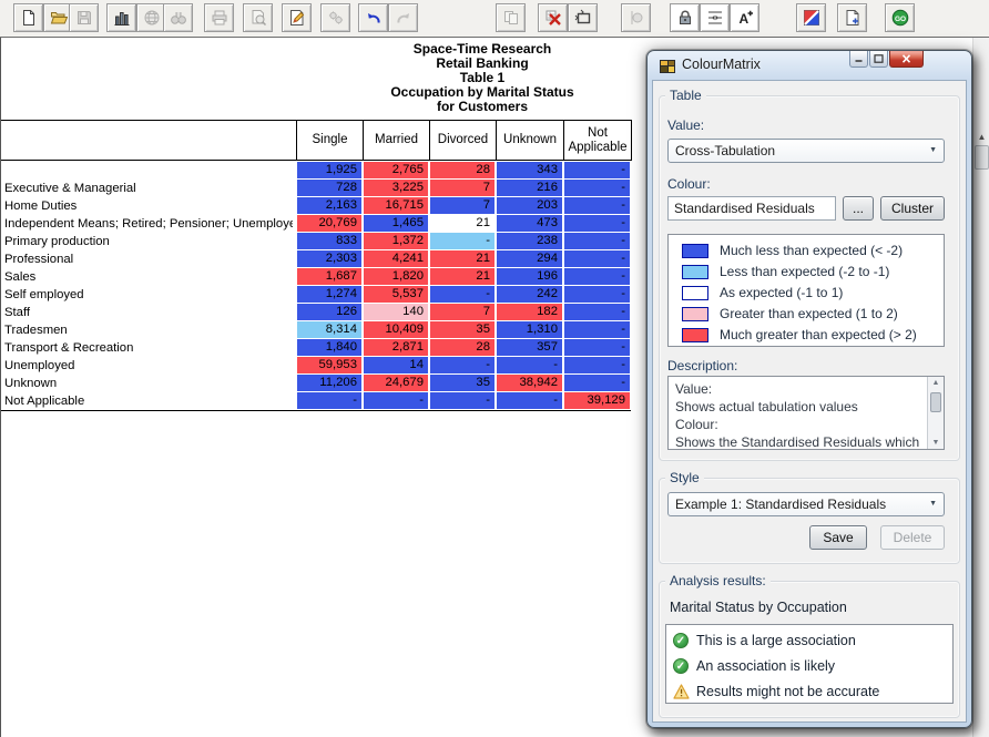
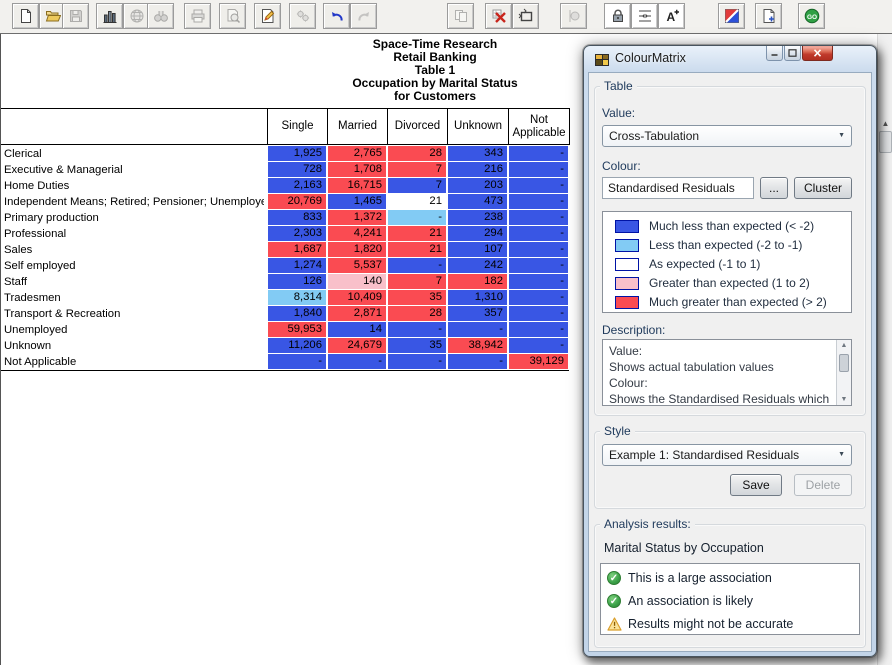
  A
  Space-Time Research
  Retail Banking
  Table 1
  Occupation by Marital Status
  for Customers
  Single
  Married
  Divorced
  Unknown
  Not Applicable
+ Clerical
  1,925
  2,765
  28
  343
  -
  Executive & Managerial
  728
- 3,225
+ 1,708
  7
  216
  -
  Home Duties
  2,163
  16,715
  7
  203
  -
  Independent Means; Retired; Pensioner; Unemploye
  20,769
  1,465
  21
  473
  -
  Primary production
  833
  1,372
  -
  238
  -
  Professional
  2,303
  4,241
  21
  294
  -
  Sales
  1,687
  1,820
  21
- 196
+ 107
  -
  Self employed
  1,274
  5,537
  -
  242
  -
  Staff
  126
  140
  7
  182
  -
  Tradesmen
  8,314
  10,409
  35
  1,310
  -
  Transport & Recreation
  1,840
  2,871
  28
  357
  -
  Unemployed
  59,953
  14
  -
  -
  -
  Unknown
  11,206
  24,679
  35
  38,942
  -
  Not Applicable
  -
  -
  -
  -
  39,129
  ▲
  ColourMatrix
  Table
  Value:
  Cross-Tabulation
  Colour:
  Standardised Residuals
  ...
  Cluster
  Much less than expected (< -2)
  Less than expected (-2 to -1)
  As expected (-1 to 1)
  Greater than expected (1 to 2)
  Much greater than expected (> 2)
  Description:
  Value:
  Shows actual tabulation values
  Colour:
  Shows the Standardised Residuals which
  Style
  Example 1: Standardised Residuals
  Save
  Delete
  Analysis results:
  Marital Status by Occupation
  ✓
  This is a large association
  ✓
  An association is likely
  Results might not be accurate
